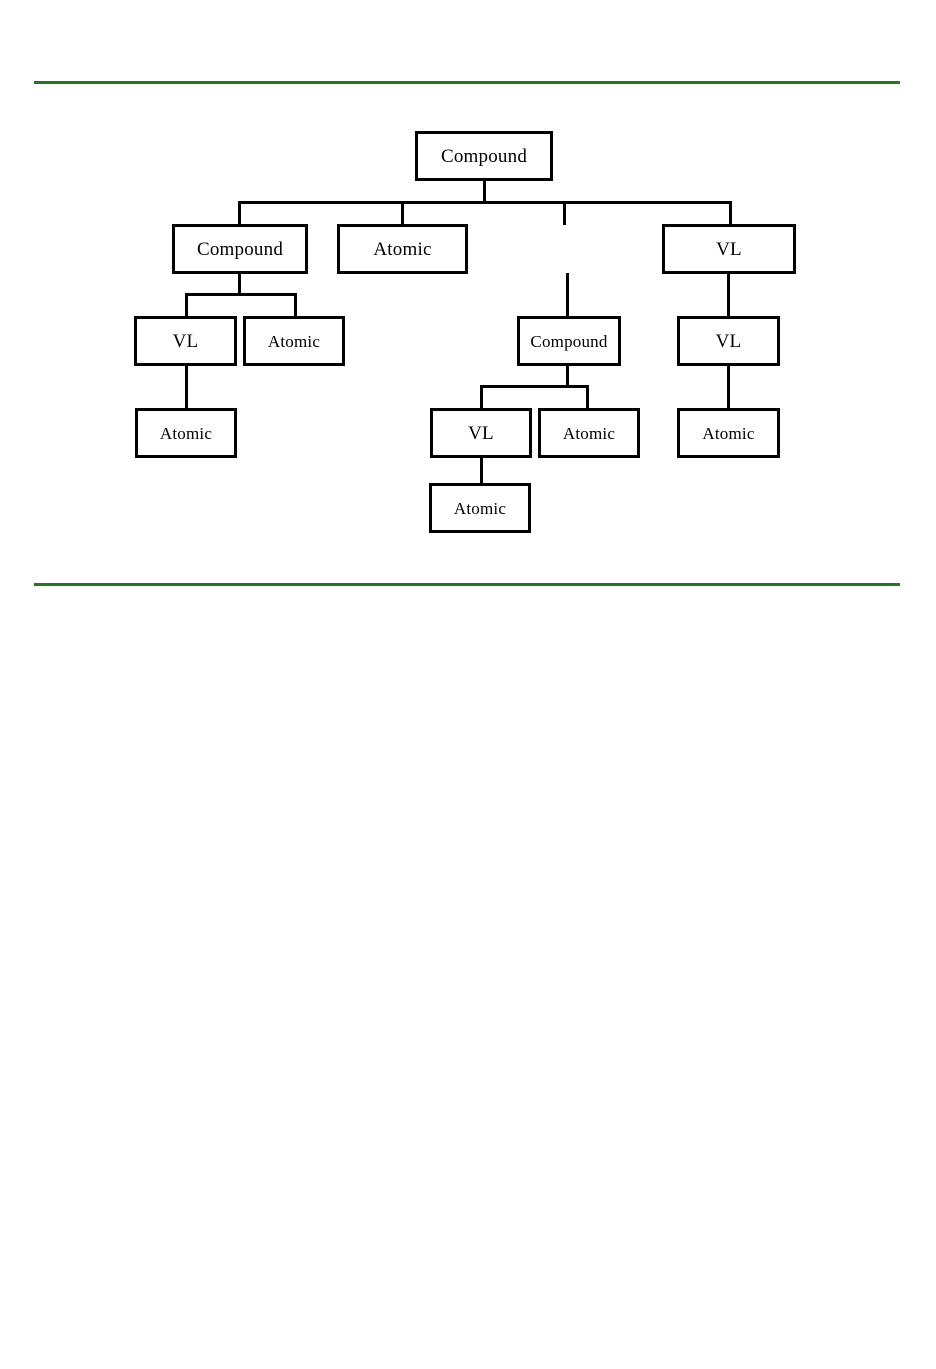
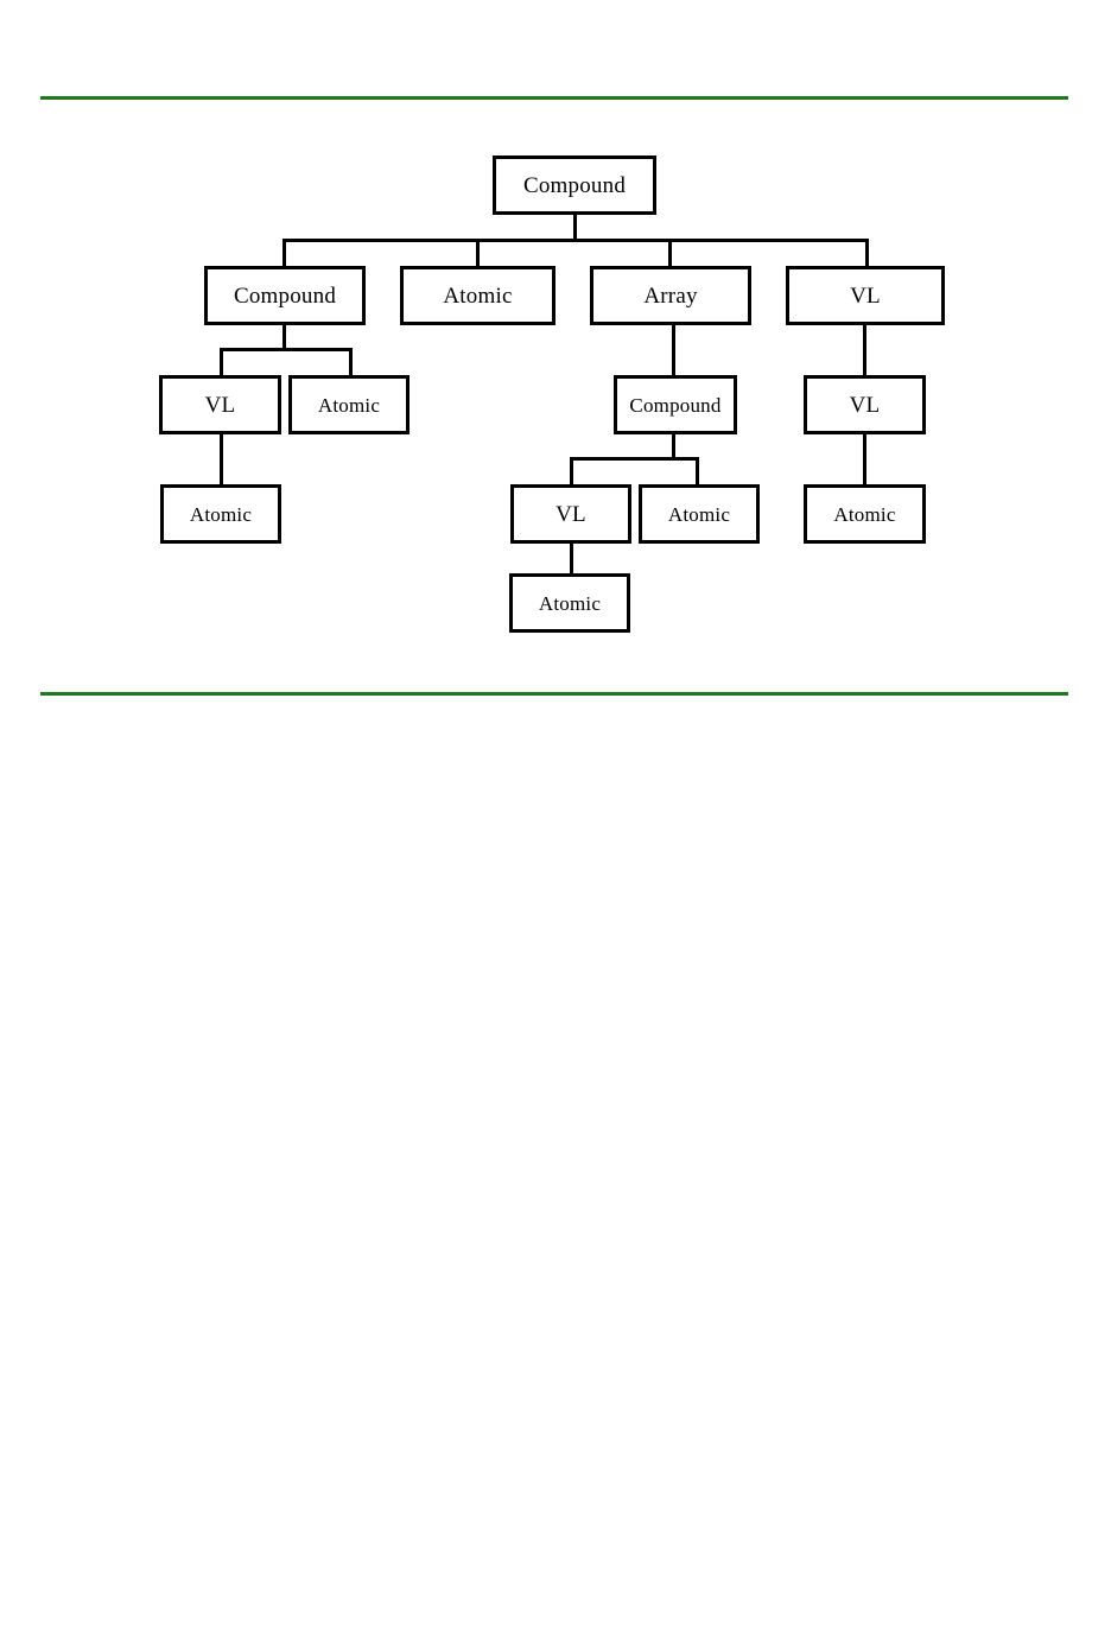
  Compound
  Compound
  Atomic
+ Array
  VL
  VL
  Atomic
  Compound
  VL
  Atomic
  VL
  Atomic
  Atomic
  Atomic
